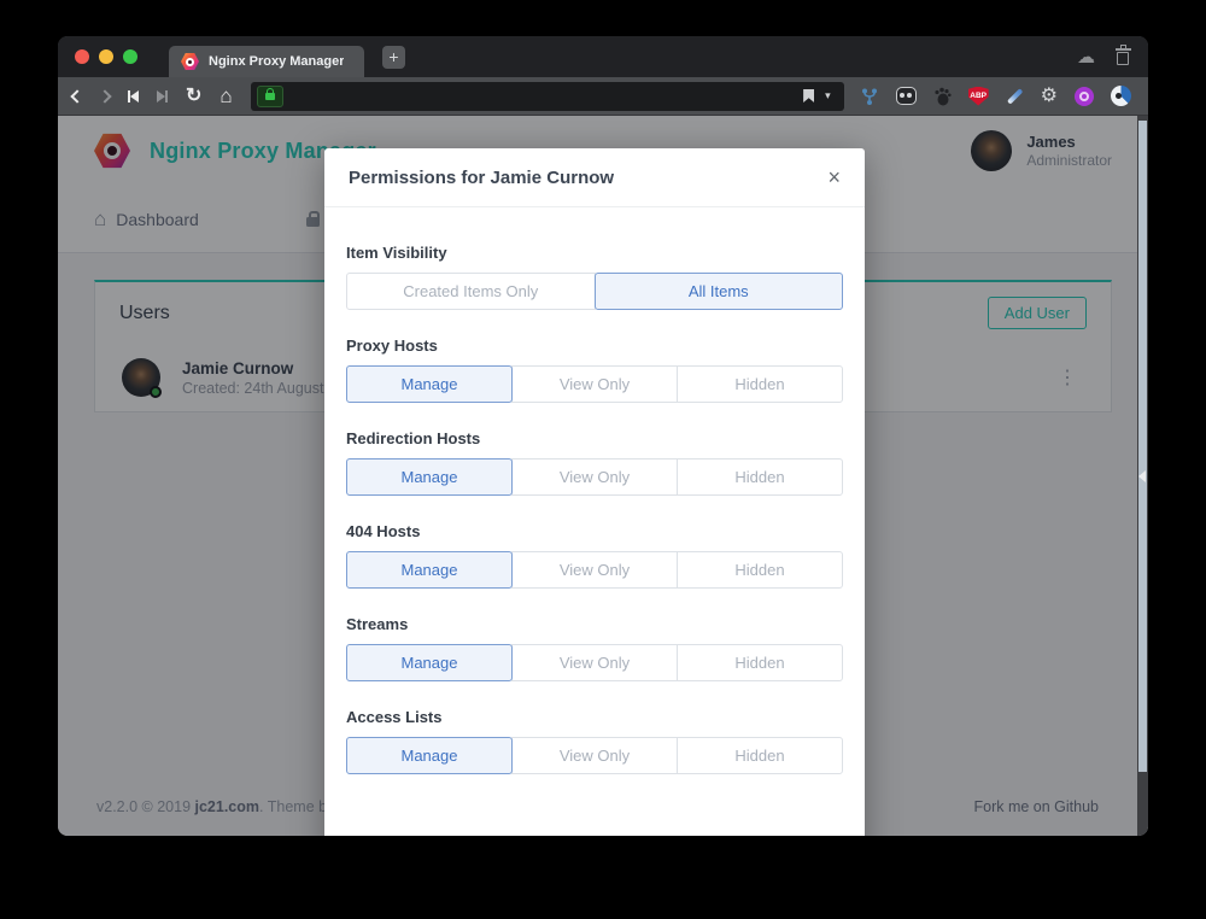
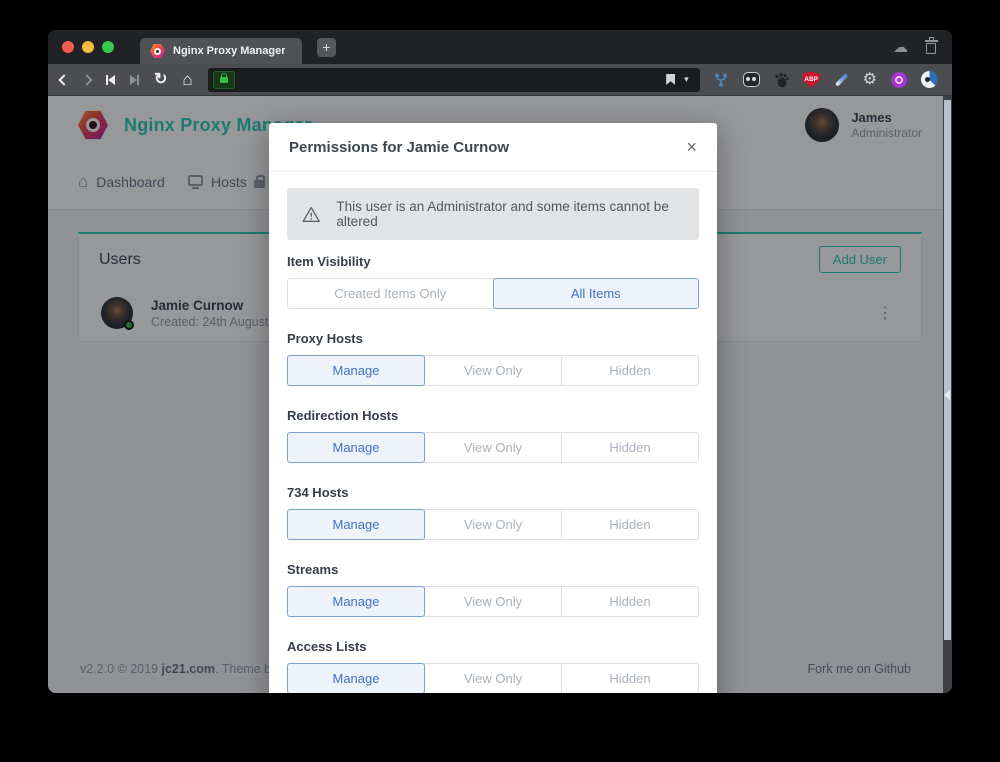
  Nginx Proxy Manager
  +
  ☁
  ↻
  ⌂
  ▾
  ⚙
  Nginx Proxy Man
  James
  Administrator
  ⌂
  Dashboard
+ Hosts
  Users
  Add User
  Jamie Curnow
  Created: 24th August
  ⋮
  v2.2.0 © 2019 jc21.com. Theme b
  Fork me on Github
  Permissions for Jamie Curnow
  ×
+ This user is an Administrator and some items cannot be altered
  Item Visibility
  Created Items Only
  All Items
  Proxy Hosts
  Manage
  View Only
  Hidden
  Redirection Hosts
  Manage
  View Only
  Hidden
- 404 Hosts
+ 734 Hosts
  Manage
  View Only
  Hidden
  Streams
  Manage
  View Only
  Hidden
  Access Lists
  Manage
  View Only
  Hidden
